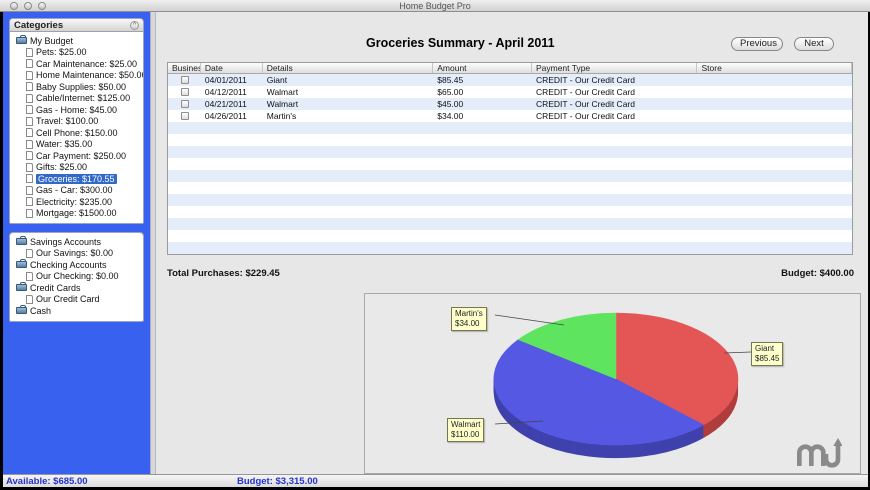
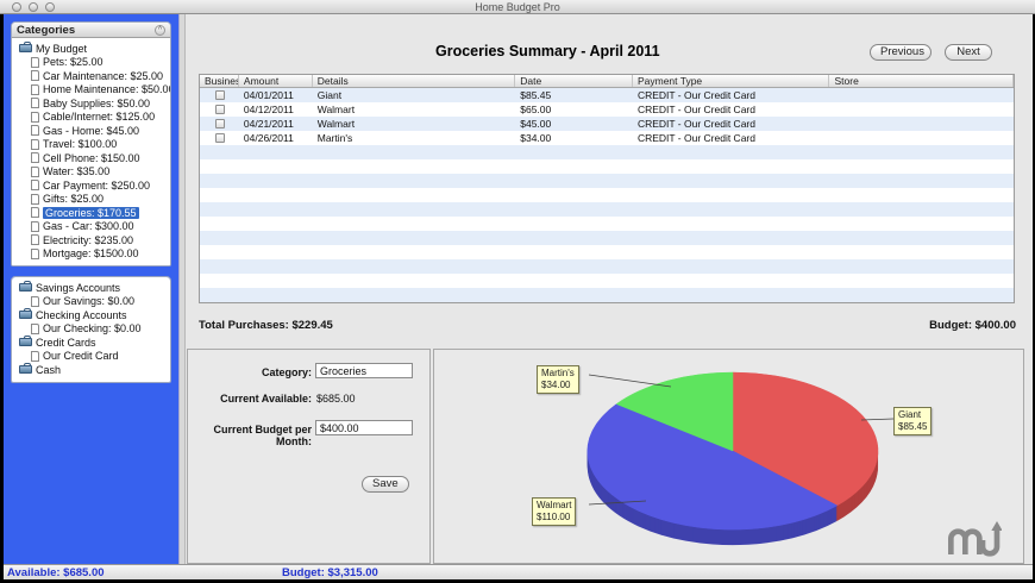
  Home Budget Pro
  Categories
  My Budget
  Pets: $25.00
  Car Maintenance: $25.00
  Home Maintenance: $50.0
  Baby Supplies: $50.00
  Cable/Internet: $125.00
  Gas - Home: $45.00
  Travel: $100.00
  Cell Phone: $150.00
  Water: $35.00
  Car Payment: $250.00
  Gifts: $25.00
  Groceries: $170.55
  Gas - Car: $300.00
  Electricity: $235.00
  Mortgage: $1500.00
  Savings Accounts
  Our Savings: $0.00
  Checking Accounts
  Our Checking: $0.00
  Credit Cards
  Our Credit Card
  Cash
  Groceries Summary - April 2011
  Previous
  Next
  Busines
- Date
+ Amount
  Details
- Amount
+ Date
  Payment Type
  Store
  04/01/2011
  Giant
  $85.45
  CREDIT - Our Credit Card
  04/12/2011
  Walmart
  $65.00
  CREDIT - Our Credit Card
  04/21/2011
  Walmart
  $45.00
  CREDIT - Our Credit Card
  04/26/2011
  Martin's
  $34.00
  CREDIT - Our Credit Card
  Total Purchases: $229.45
  Budget: $400.00
+ Category:
+ Groceries
+ Current Available:
+ $685.00
+ Current Budget per Month:
+ $400.00
+ Save
  Giant
  $85.45
  Walmart
  $110.00
  Martin's
  $34.00
  Available: $685.00
  Budget: $3,315.00
